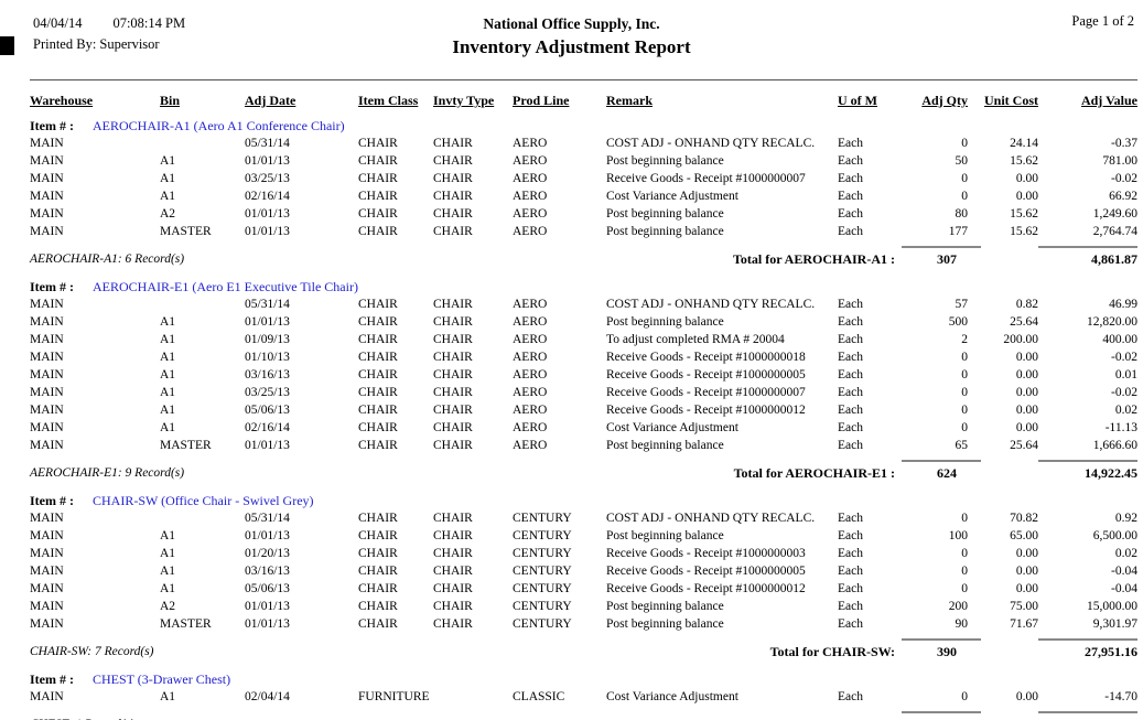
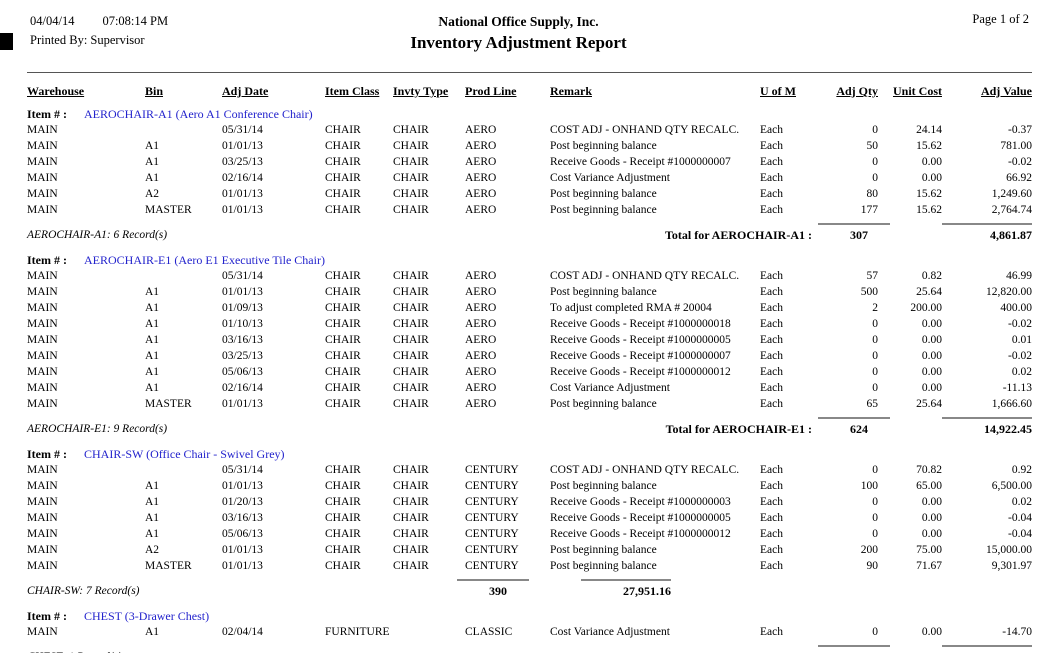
  04/04/14 07:08:14 PM
  Printed By: Supervisor
  National Office Supply, Inc.
  Inventory Adjustment Report
  Page 1 of 2
  Warehouse
  Bin
  Adj Date
  Item Class
  Invty Type
  Prod Line
  Remark
  U of M
  Adj Qty
  Unit Cost
  Adj Value
  Item # :
  AEROCHAIR-A1 (Aero A1 Conference Chair)
  MAIN
  05/31/14
  CHAIR
  CHAIR
  AERO
  COST ADJ - ONHAND QTY RECALC.
  Each
  0
  24.14
  -0.37
  MAIN
  A1
  01/01/13
  CHAIR
  CHAIR
  AERO
  Post beginning balance
  Each
  50
  15.62
  781.00
  MAIN
  A1
  03/25/13
  CHAIR
  CHAIR
  AERO
  Receive Goods - Receipt #1000000007
  Each
  0
  0.00
  -0.02
  MAIN
  A1
  02/16/14
  CHAIR
  CHAIR
  AERO
  Cost Variance Adjustment
  Each
  0
  0.00
  66.92
  MAIN
  A2
  01/01/13
  CHAIR
  CHAIR
  AERO
  Post beginning balance
  Each
  80
  15.62
  1,249.60
  MAIN
  MASTER
  01/01/13
  CHAIR
  CHAIR
  AERO
  Post beginning balance
  Each
  177
  15.62
  2,764.74
  AEROCHAIR-A1: 6 Record(s)
  Total for AEROCHAIR-A1 :
  307
  4,861.87
  Item # :
  AEROCHAIR-E1 (Aero E1 Executive Tile Chair)
  MAIN
  05/31/14
  CHAIR
  CHAIR
  AERO
  COST ADJ - ONHAND QTY RECALC.
  Each
  57
  0.82
  46.99
  MAIN
  A1
  01/01/13
  CHAIR
  CHAIR
  AERO
  Post beginning balance
  Each
  500
  25.64
  12,820.00
  MAIN
  A1
  01/09/13
  CHAIR
  CHAIR
  AERO
  To adjust completed RMA # 20004
  Each
  2
  200.00
  400.00
  MAIN
  A1
  01/10/13
  CHAIR
  CHAIR
  AERO
  Receive Goods - Receipt #1000000018
  Each
  0
  0.00
  -0.02
  MAIN
  A1
  03/16/13
  CHAIR
  CHAIR
  AERO
  Receive Goods - Receipt #1000000005
  Each
  0
  0.00
  0.01
  MAIN
  A1
  03/25/13
  CHAIR
  CHAIR
  AERO
  Receive Goods - Receipt #1000000007
  Each
  0
  0.00
  -0.02
  MAIN
  A1
  05/06/13
  CHAIR
  CHAIR
  AERO
  Receive Goods - Receipt #1000000012
  Each
  0
  0.00
  0.02
  MAIN
  A1
  02/16/14
  CHAIR
  CHAIR
  AERO
  Cost Variance Adjustment
  Each
  0
  0.00
  -11.13
  MAIN
  MASTER
  01/01/13
  CHAIR
  CHAIR
  AERO
  Post beginning balance
  Each
  65
  25.64
  1,666.60
  AEROCHAIR-E1: 9 Record(s)
  Total for AEROCHAIR-E1 :
  624
  14,922.45
  Item # :
  CHAIR-SW (Office Chair - Swivel Grey)
  MAIN
  05/31/14
  CHAIR
  CHAIR
  CENTURY
  COST ADJ - ONHAND QTY RECALC.
  Each
  0
  70.82
  0.92
  MAIN
  A1
  01/01/13
  CHAIR
  CHAIR
  CENTURY
  Post beginning balance
  Each
  100
  65.00
  6,500.00
  MAIN
  A1
  01/20/13
  CHAIR
  CHAIR
  CENTURY
  Receive Goods - Receipt #1000000003
  Each
  0
  0.00
  0.02
  MAIN
  A1
  03/16/13
  CHAIR
  CHAIR
  CENTURY
  Receive Goods - Receipt #1000000005
  Each
  0
  0.00
  -0.04
  MAIN
  A1
  05/06/13
  CHAIR
  CHAIR
  CENTURY
  Receive Goods - Receipt #1000000012
  Each
  0
  0.00
  -0.04
  MAIN
  A2
  01/01/13
  CHAIR
  CHAIR
  CENTURY
  Post beginning balance
  Each
  200
  75.00
  15,000.00
  MAIN
  MASTER
  01/01/13
  CHAIR
  CHAIR
  CENTURY
  Post beginning balance
  Each
  90
  71.67
  9,301.97
  CHAIR-SW: 7 Record(s)
- Total for CHAIR-SW:
  390
  27,951.16
  Item # :
  CHEST (3-Drawer Chest)
  MAIN
  A1
  02/04/14
  FURNITURE
  CLASSIC
  Cost Variance Adjustment
  Each
  0
  0.00
  -14.70
